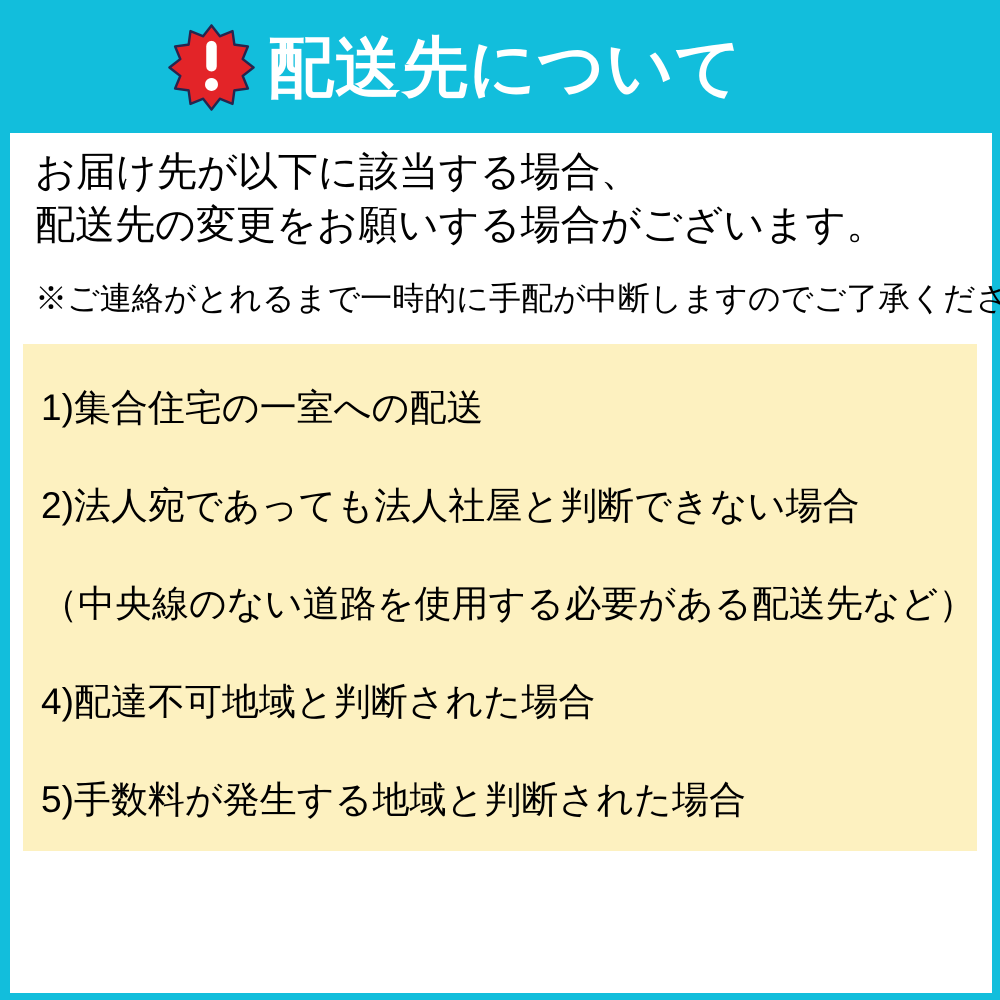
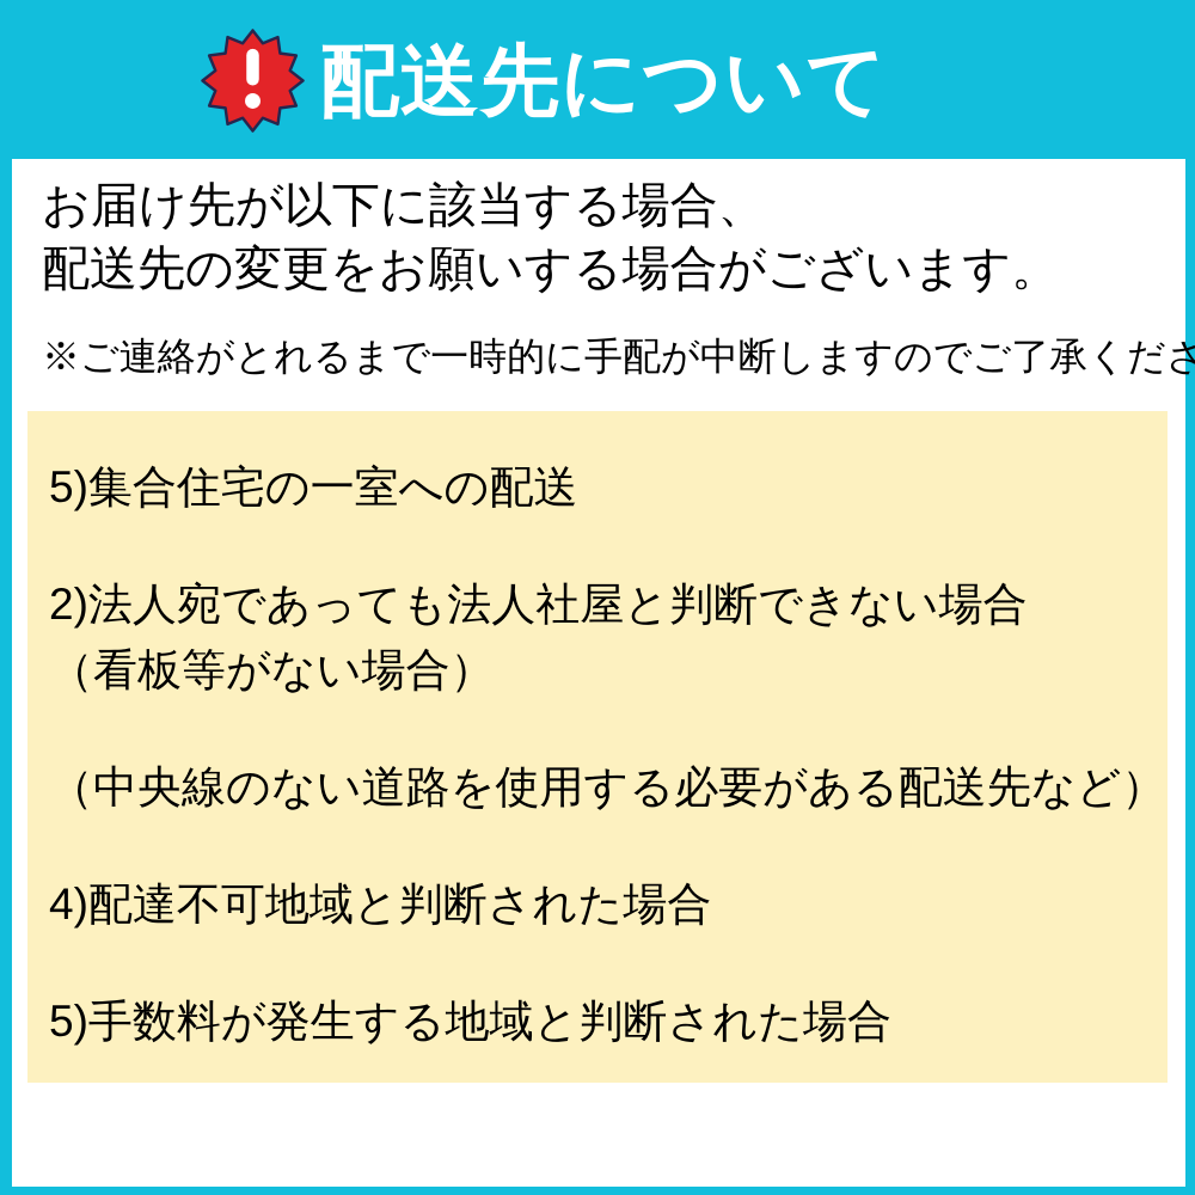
  配送先について
  お届け先が以下に該当する場合、
  配送先の変更をお願いする場合がございます。
  ※ご連絡がとれるまで一時的に手配が中断しますのでご了承くださ
- 1)集合住宅の一室への配送
+ 5)集合住宅の一室への配送
  2)法人宛であっても法人社屋と判断できない場合
+ （看板等がない場合）
  （中央線のない道路を使用する必要がある配送先など）
  4)配達不可地域と判断された場合
  5)手数料が発生する地域と判断された場合
